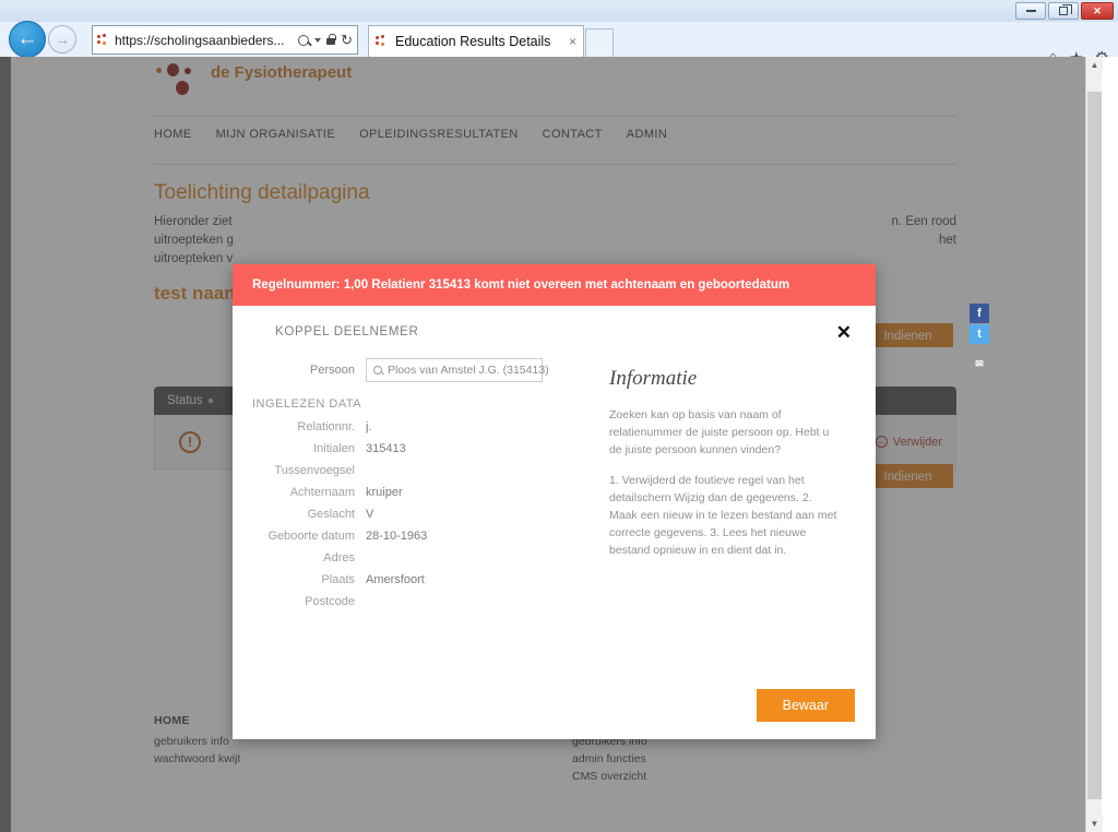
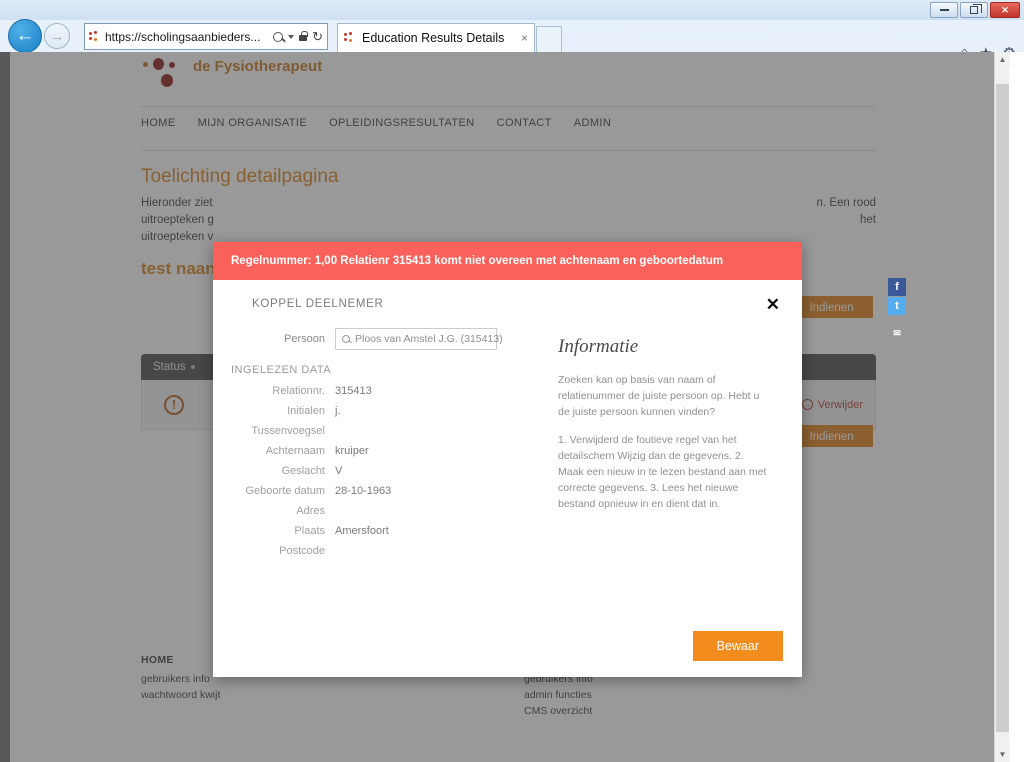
  ✕
  ←
  →
  https://scholingsaanbieders...
  ↻
  Education Results Details
  ×
  de Fysiotherapeut
  HOME
  MIJN ORGANISATIE
  OPLEIDINGSRESULTATEN
  CONTACT
  ADMIN
  Toelichting detailpagina
  Hieronder ziet
  n. Een rood
  uitroepteken g
  het
  uitroepteken v
  test naan
  Indienen
  Status
  !
  →
  Verwijder
  Indienen
  HOME
  gebruikers info
  wachtwoord kwijt
  gebruikers info
  admin functies
  CMS overzicht
  f
  t
  ✉
  Regelnummer: 1,00 Relatienr 315413 komt niet overeen met achtenaam en geboortedatum
  KOPPEL DEELNEMER
  ✕
  Persoon
  Ploos van Amstel J.G. (315413)
  INGELEZEN DATA
  Relationnr.
- j.
+ 315413
  Initialen
- 315413
+ j.
  Tussenvoegsel
  Achternaam
  kruiper
  Geslacht
  V
  Geboorte datum
  28-10-1963
  Adres
  Plaats
  Amersfoort
  Postcode
  Informatie
  Zoeken kan op basis van naam of relatienummer de juiste persoon op. Hebt u de juiste persoon kunnen vinden?
  1. Verwijderd de foutieve regel van het detailschern Wijzig dan de gegevens. 2. Maak een nieuw in te lezen bestand aan met correcte gegevens. 3. Lees het nieuwe bestand opnieuw in en dient dat in.
  Bewaar
  ▲
  ▼
